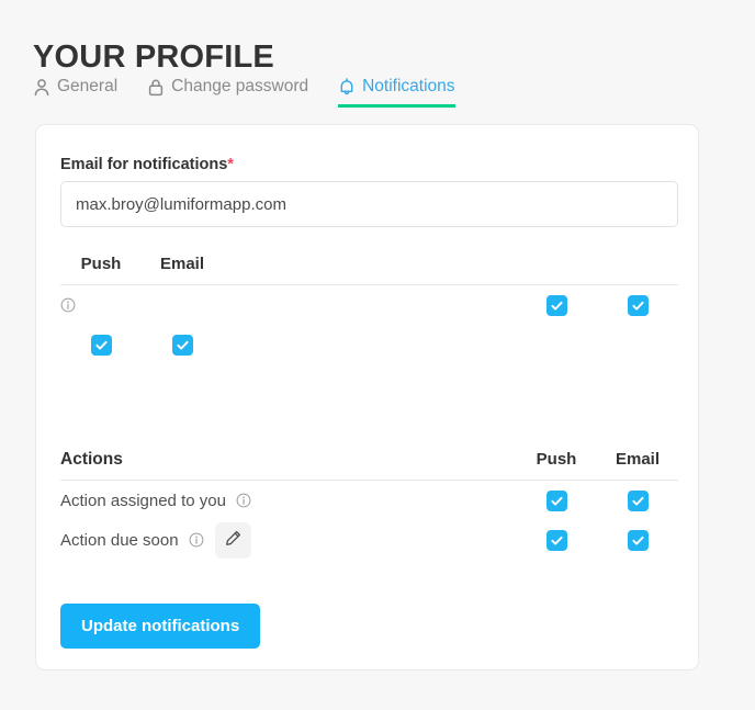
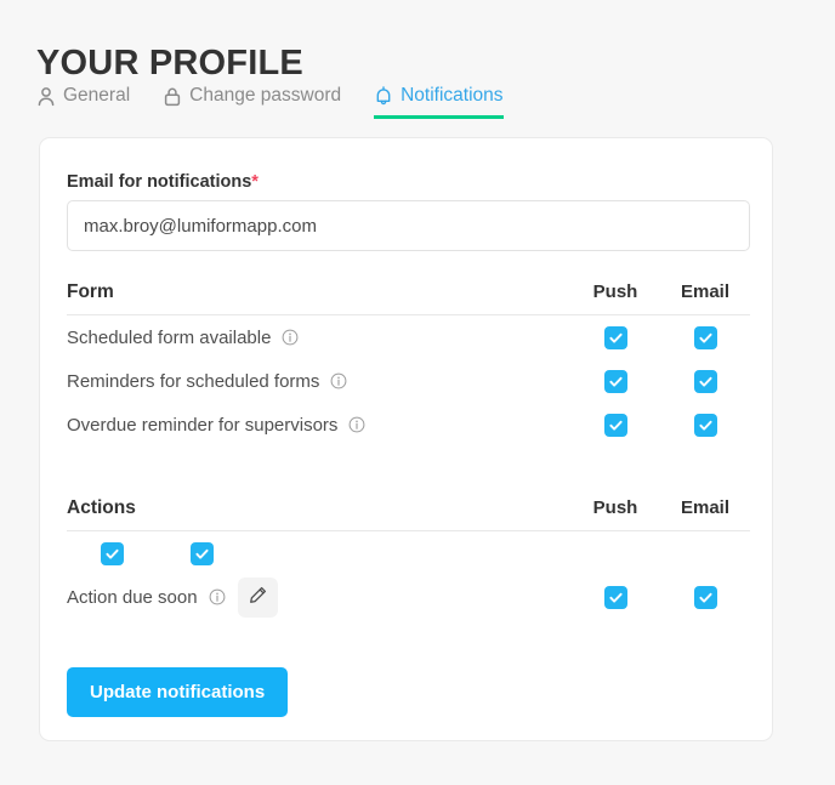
  YOUR PROFILE
  General
  Change password
  Notifications
  Email for notifications*
  max.broy@lumiformapp.com
+ Form
  Push
  Email
+ Scheduled form available
+ Reminders for scheduled forms
+ Overdue reminder for supervisors
  Actions
  Push
  Email
- Action assigned to you
  Action due soon
  Update notifications
